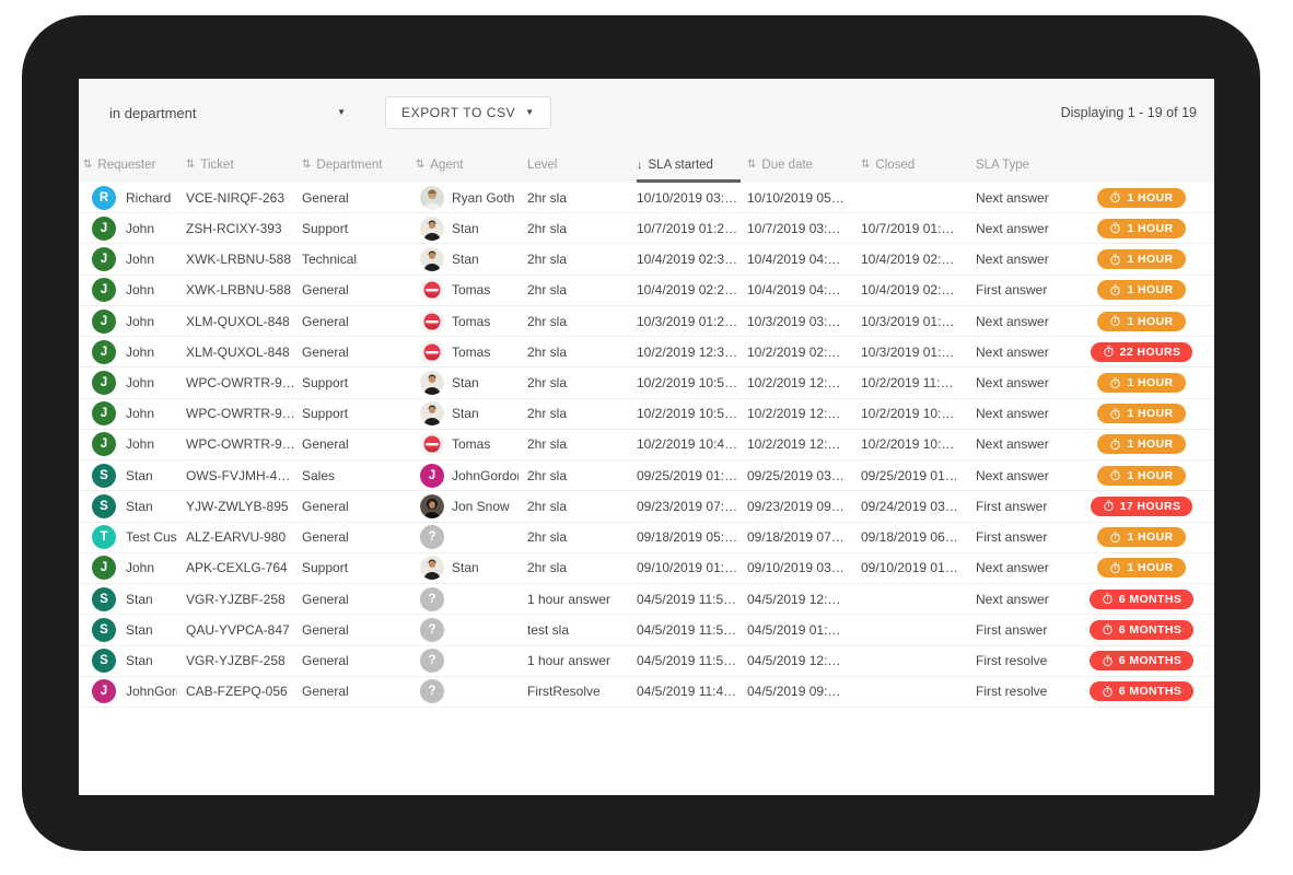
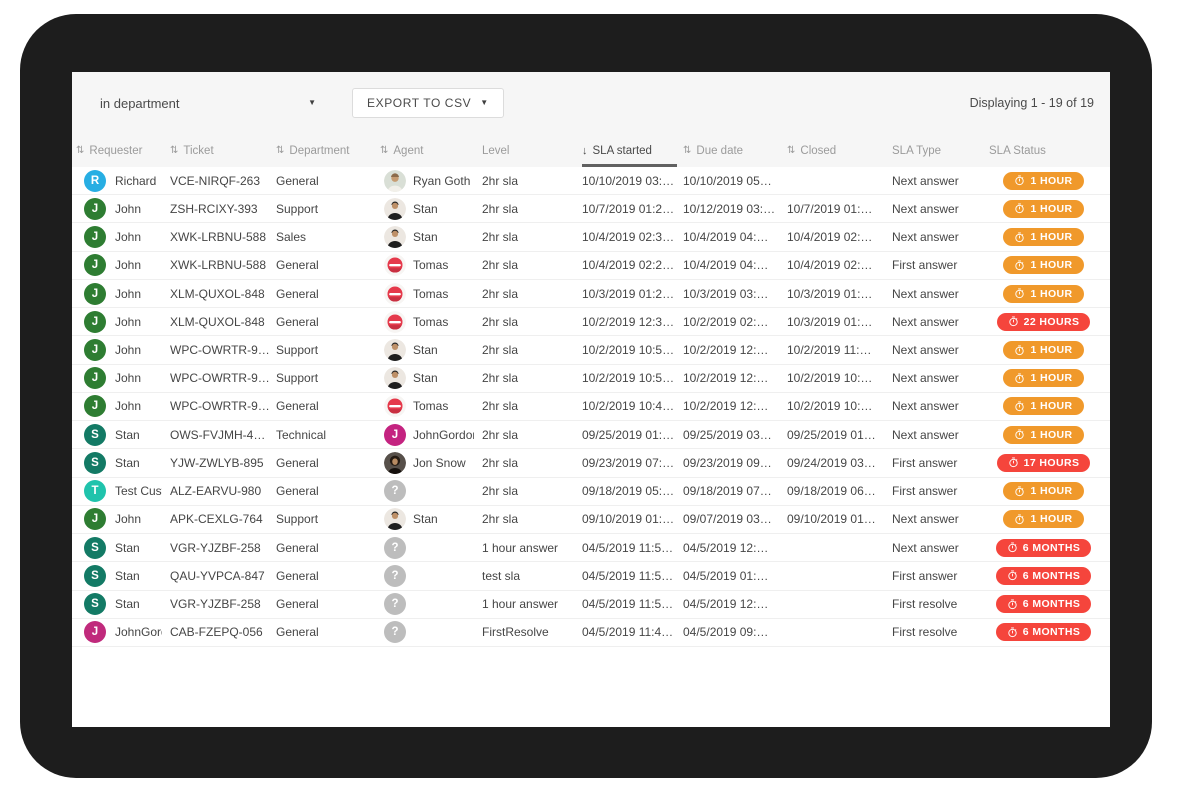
  in department
  ▼
  EXPORT TO CSV
  ▼
  Displaying 1 - 19 of 19
  ⇅
  Requester
  ⇅
  Ticket
  ⇅
  Department
  ⇅
  Agent
  Level
  ↓
  SLA started
  ⇅
  Due date
  ⇅
  Closed
  SLA Type
+ SLA Status
  R
  Richard
  VCE-NIRQF-263
  General
  Ryan Goth
  2hr sla
  10/10/2019 03:…
  10/10/2019 05…
  Next answer
  1 HOUR
  J
  John
  ZSH-RCIXY-393
  Support
  Stan
  2hr sla
  10/7/2019 01:2…
- 10/7/2019 03:…
+ 10/12/2019 03:…
  10/7/2019 01:…
  Next answer
  1 HOUR
  J
  John
  XWK-LRBNU-588
- Technical
+ Sales
  Stan
  2hr sla
  10/4/2019 02:3…
  10/4/2019 04:…
  10/4/2019 02:…
  Next answer
  1 HOUR
  J
  John
  XWK-LRBNU-588
  General
  Tomas
  2hr sla
  10/4/2019 02:2…
  10/4/2019 04:…
  10/4/2019 02:…
  First answer
  1 HOUR
  J
  John
  XLM-QUXOL-848
  General
  Tomas
  2hr sla
  10/3/2019 01:2…
  10/3/2019 03:…
  10/3/2019 01:…
  Next answer
  1 HOUR
  J
  John
  XLM-QUXOL-848
  General
  Tomas
  2hr sla
  10/2/2019 12:3…
  10/2/2019 02:…
  10/3/2019 01:…
  Next answer
  22 HOURS
  J
  John
  WPC-OWRTR-9…
  Support
  Stan
  2hr sla
  10/2/2019 10:5…
  10/2/2019 12:…
  10/2/2019 11:…
  Next answer
  1 HOUR
  J
  John
  WPC-OWRTR-9…
  Support
  Stan
  2hr sla
  10/2/2019 10:5…
  10/2/2019 12:…
  10/2/2019 10:…
  Next answer
  1 HOUR
  J
  John
  WPC-OWRTR-9…
  General
  Tomas
  2hr sla
  10/2/2019 10:4…
  10/2/2019 12:…
  10/2/2019 10:…
  Next answer
  1 HOUR
  S
  Stan
  OWS-FVJMH-4…
- Sales
+ Technical
  J
  JohnGordo
  2hr sla
  09/25/2019 01:…
  09/25/2019 03…
  09/25/2019 01…
  Next answer
  1 HOUR
  S
  Stan
  YJW-ZWLYB-895
  General
  Jon Snow
  2hr sla
  09/23/2019 07:…
  09/23/2019 09…
  09/24/2019 03…
  First answer
  17 HOURS
  T
  Test Cus
  ALZ-EARVU-980
  General
  ?
  2hr sla
  09/18/2019 05:…
  09/18/2019 07…
  09/18/2019 06…
  First answer
  1 HOUR
  J
  John
  APK-CEXLG-764
  Support
  Stan
  2hr sla
  09/10/2019 01:…
- 09/10/2019 03…
+ 09/07/2019 03…
  09/10/2019 01…
  Next answer
  1 HOUR
  S
  Stan
  VGR-YJZBF-258
  General
  ?
  1 hour answer
  04/5/2019 11:5…
  04/5/2019 12:…
  Next answer
  6 MONTHS
  S
  Stan
  QAU-YVPCA-847
  General
  ?
  test sla
  04/5/2019 11:5…
  04/5/2019 01:…
  First answer
  6 MONTHS
  S
  Stan
  VGR-YJZBF-258
  General
  ?
  1 hour answer
  04/5/2019 11:5…
  04/5/2019 12:…
  First resolve
  6 MONTHS
  J
  JohnGor
  CAB-FZEPQ-056
  General
  ?
  FirstResolve
  04/5/2019 11:4…
  04/5/2019 09:…
  First resolve
  6 MONTHS
